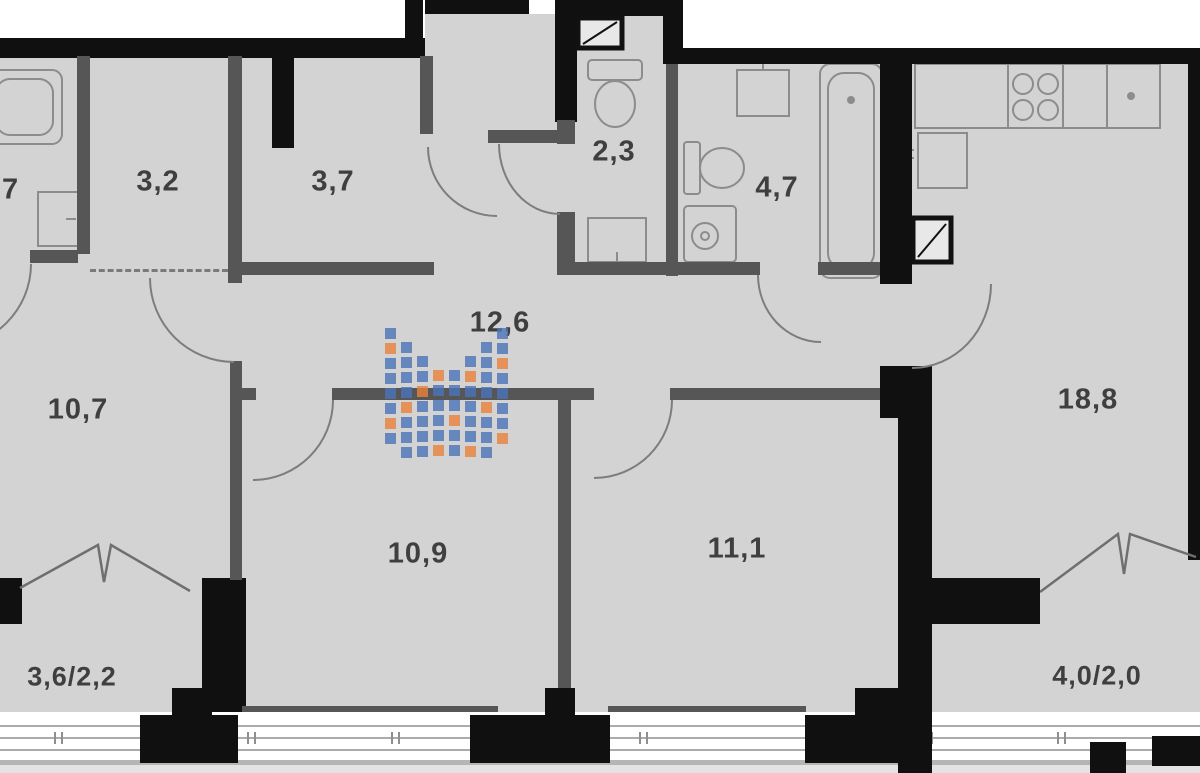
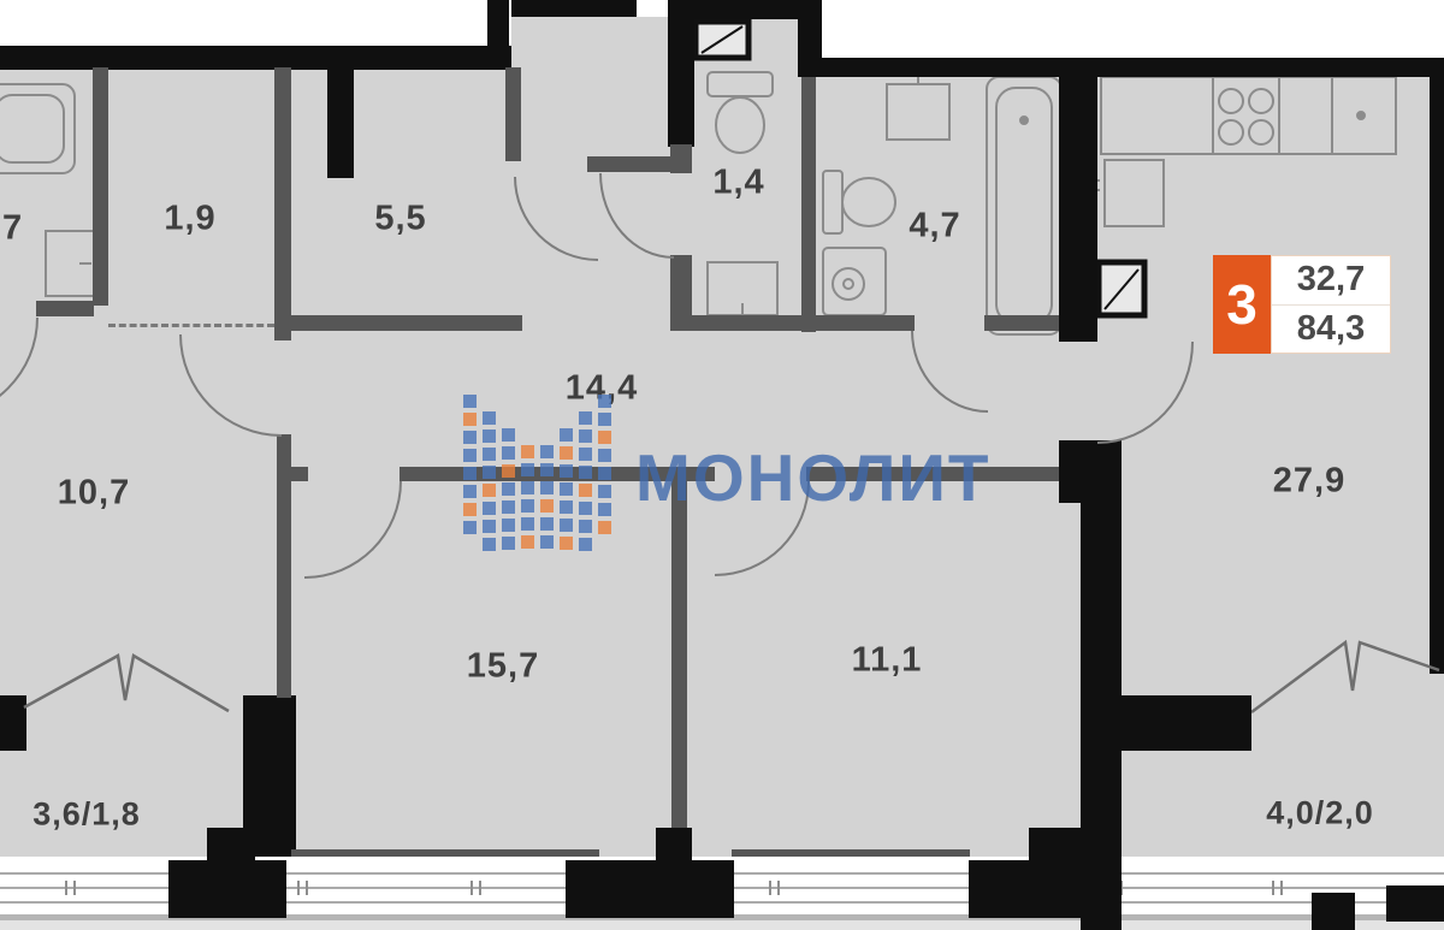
- 3,2
+ 1,9
- 3,7
+ 5,5
- 2,3
+ 1,4
  4,7
- 12,6
+ 14,4
  10,7
- 10,9
+ 15,7
  11,1
- 18,8
+ 27,9
- 3,6/2,2
+ 3,6/1,8
  4,0/2,0
+ МОНОЛИТ
+ 3
+ 32,7
+ 84,3
